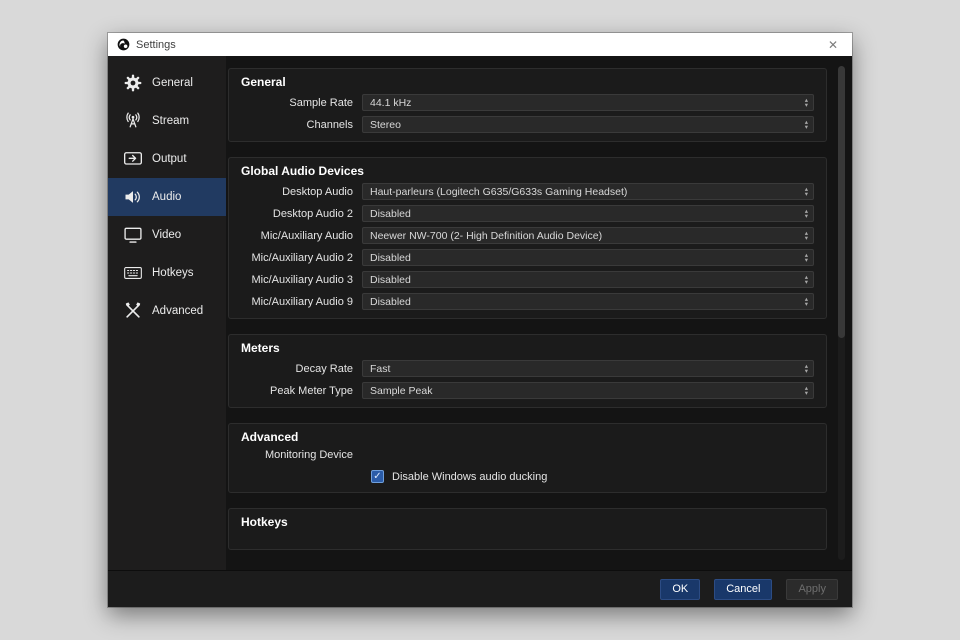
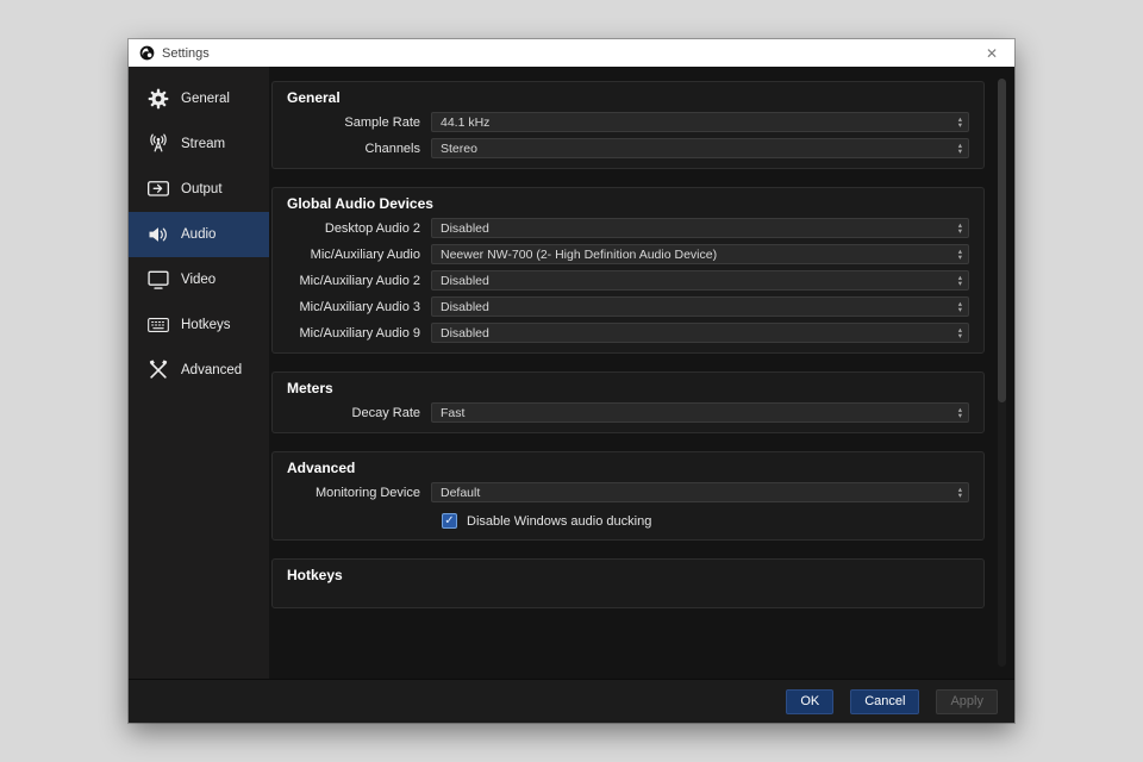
  Settings
  ✕
  General
  Stream
  Output
  Audio
  Video
  Hotkeys
  Advanced
  General
  Sample Rate
  44.1 kHz
  Channels
  Stereo
  Global Audio Devices
- Desktop Audio
- Haut-parleurs (Logitech G635/G633s Gaming Headset)
  Desktop Audio 2
  Disabled
  Mic/Auxiliary Audio
  Neewer NW-700 (2- High Definition Audio Device)
  Mic/Auxiliary Audio 2
  Disabled
  Mic/Auxiliary Audio 3
  Disabled
  Mic/Auxiliary Audio 9
  Disabled
  Meters
  Decay Rate
  Fast
- Peak Meter Type
- Sample Peak
  Advanced
  Monitoring Device
+ Default
  Disable Windows audio ducking
  Hotkeys
  OK
  Cancel
  Apply
